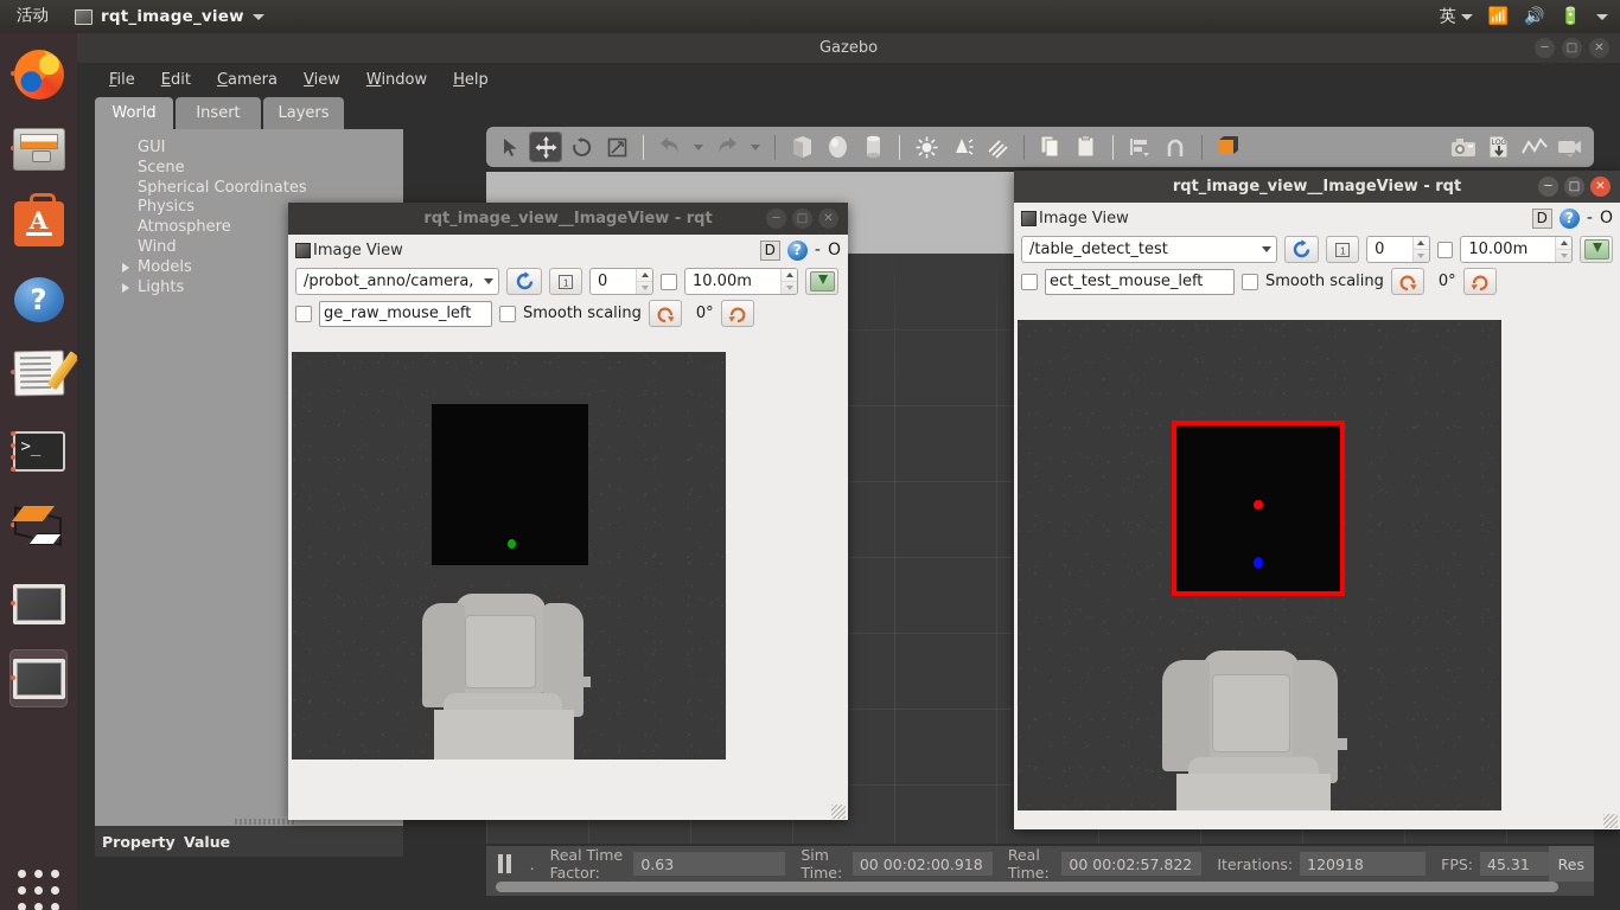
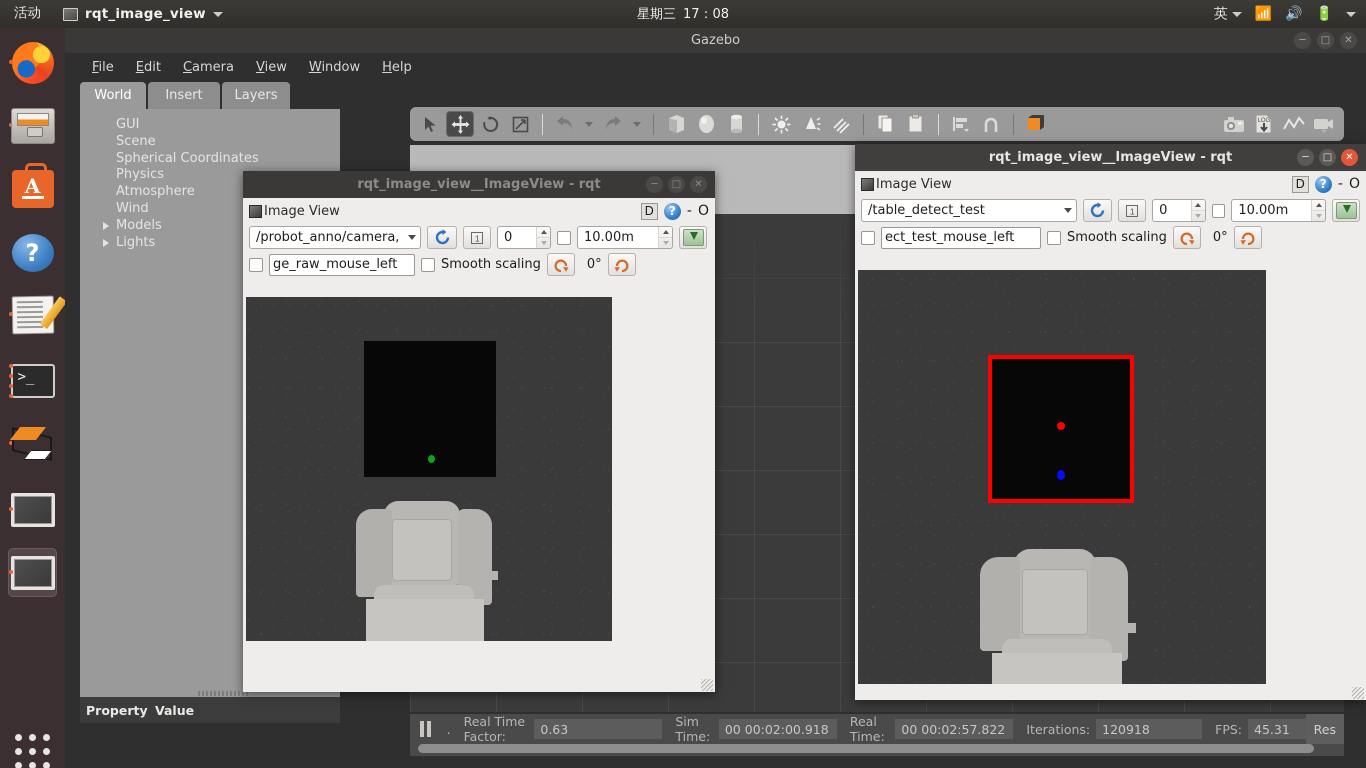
  活动
  rqt_image_view
+ 星期三
+ 17：08
  英
  📶
  🔊
  🔋
  ?
  >_
  Gazebo
  ─
  □
  ✕
  File
  Edit
  Camera
  View
  Window
  Help
  World
  Insert
  Layers
  GUI
  Scene
  Spherical Coordinates
  Physics
  Atmosphere
  Wind
  Models
  Lights
  Property
  Value
  .
  Real Time Factor:
  0.63
  Sim Time:
  00 00:02:00.918
  Real Time:
  00 00:02:57.822
  Iterations:
  120918
  FPS:
  45.31
  Res
  rqt_image_view__ImageView - rqt
  ─
  □
  ✕
  Image View
  D
  ?
  -
  O
  /probot_anno/camera,
  1
  0
  10.00m
  ge_raw_mouse_left
  Smooth scaling
  0°
  rqt_image_view__ImageView - rqt
  ─
  □
  ✕
  Image View
  D
  ?
  -
  O
  /table_detect_test
  1
  0
  10.00m
  ect_test_mouse_left
  Smooth scaling
  0°
